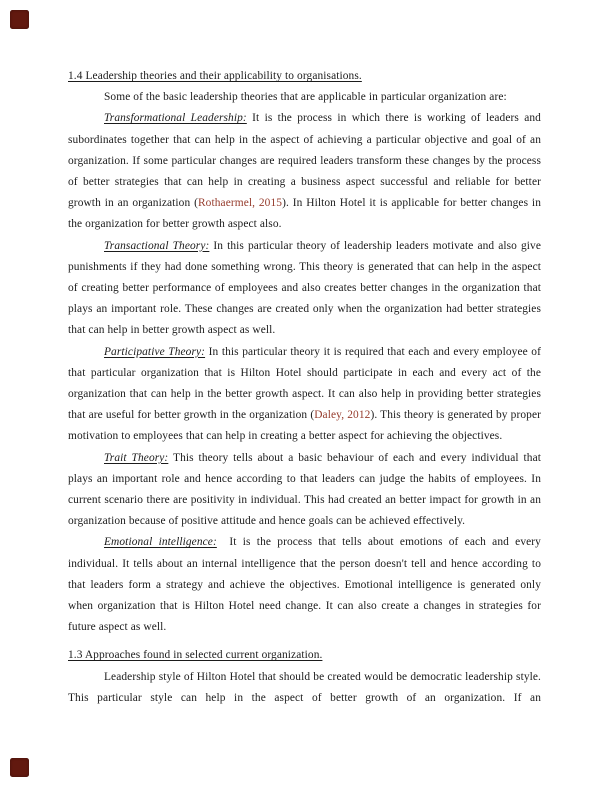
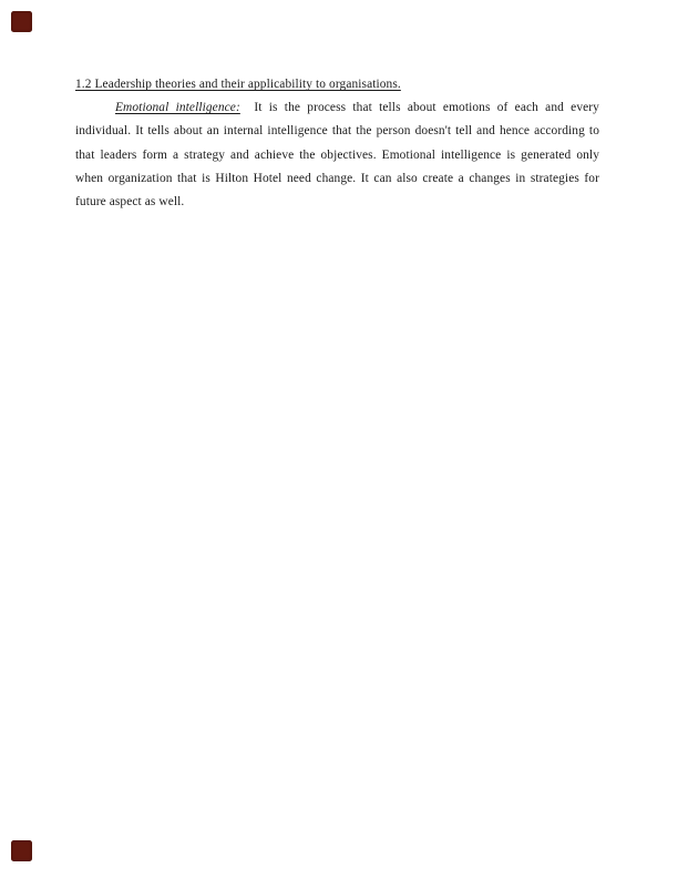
- 1.4 Leadership theories and their applicability to organisations.
+ 1.2 Leadership theories and their applicability to organisations.
- Some of the basic leadership theories that are applicable in particular organization are:
- Transformational Leadership: It is the process in which there is working of leaders and subordinates together that can help in the aspect of achieving a particular objective and goal of an organization. If some particular changes are required leaders transform these changes by the process of better strategies that can help in creating a business aspect successful and reliable for better growth in an organization (Rothaermel, 2015). In Hilton Hotel it is applicable for better changes in the organization for better growth aspect also.
- Transactional Theory: In this particular theory of leadership leaders motivate and also give punishments if they had done something wrong. This theory is generated that can help in the aspect of creating better performance of employees and also creates better changes in the organization that plays an important role. These changes are created only when the organization had better strategies that can help in better growth aspect as well.
- Participative Theory: In this particular theory it is required that each and every employee of that particular organization that is Hilton Hotel should participate in each and every act of the organization that can help in the better growth aspect. It can also help in providing better strategies that are useful for better growth in the organization (Daley, 2012). This theory is generated by proper motivation to employees that can help in creating a better aspect for achieving the objectives.
- Trait Theory: This theory tells about a basic behaviour of each and every individual that plays an important role and hence according to that leaders can judge the habits of employees. In current scenario there are positivity in individual. This had created an better impact for growth in an organization because of positive attitude and hence goals can be achieved effectively.
  Emotional intelligence: It is the process that tells about emotions of each and every individual. It tells about an internal intelligence that the person doesn't tell and hence according to that leaders form a strategy and achieve the objectives. Emotional intelligence is generated only when organization that is Hilton Hotel need change. It can also create a changes in strategies for future aspect as well.
- 1.3 Approaches found in selected current organization.
- Leadership style of Hilton Hotel that should be created would be democratic leadership style. This particular style can help in the aspect of better growth of an organization. If an
